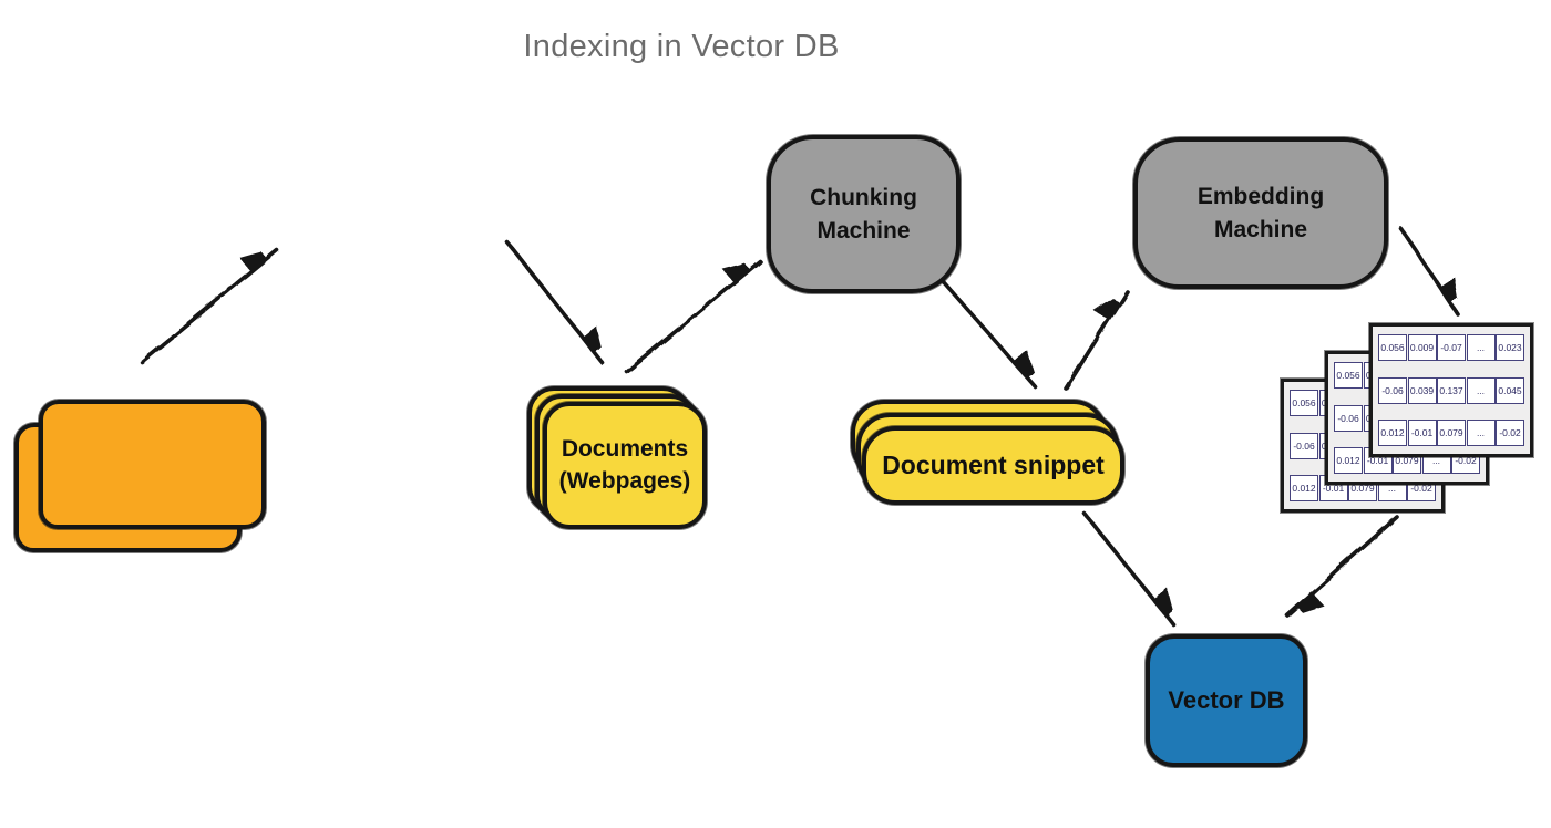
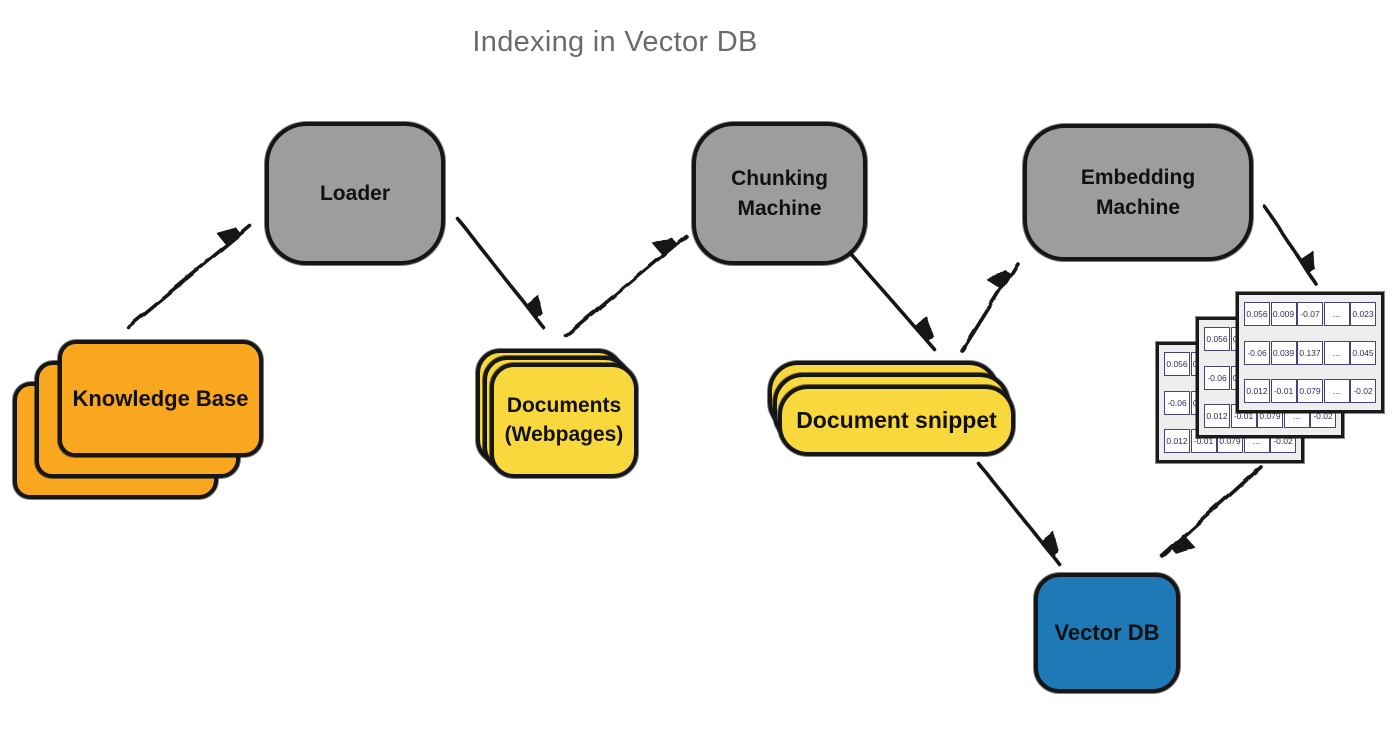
  Indexing in Vector DB
+ Knowledge Base
+ Loader
  Documents
  (Webpages)
  Chunking
  Machine
  Document snippet
  Embedding
  Machine
  0.056
  -0.06
  0.012
  -0.01
  0.079
  ...
  -0.02
  0.056
  -0.06
  0.012
  -0.01
  0.079
  ...
  -0.02
  0.056
  0.009
  -0.07
  ...
  0.023
  -0.06
  0.039
  0.137
  ...
  0.045
  0.012
  -0.01
  0.079
  ...
  -0.02
  Vector DB
